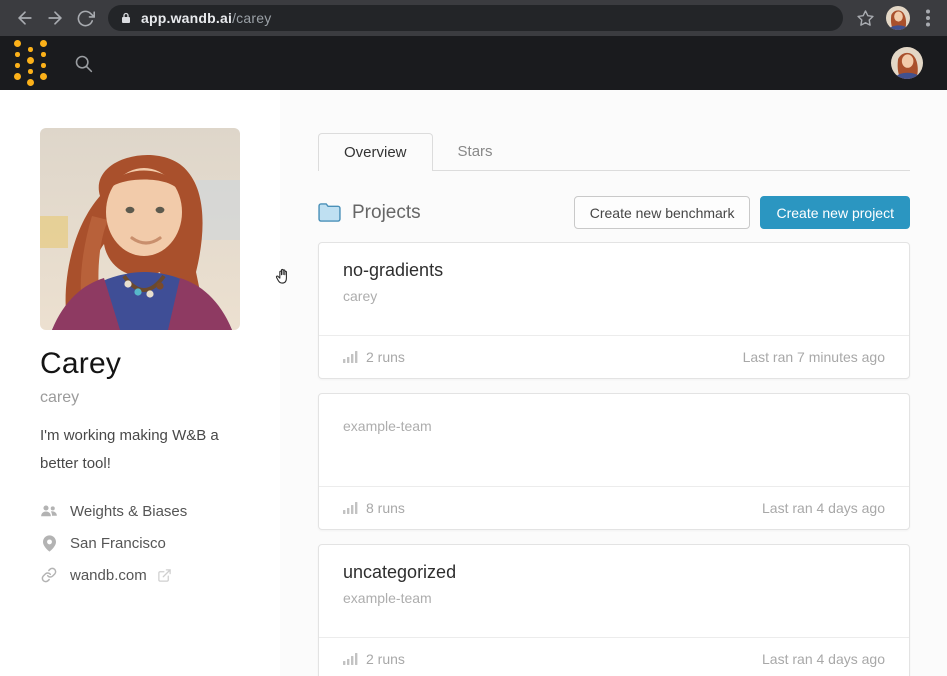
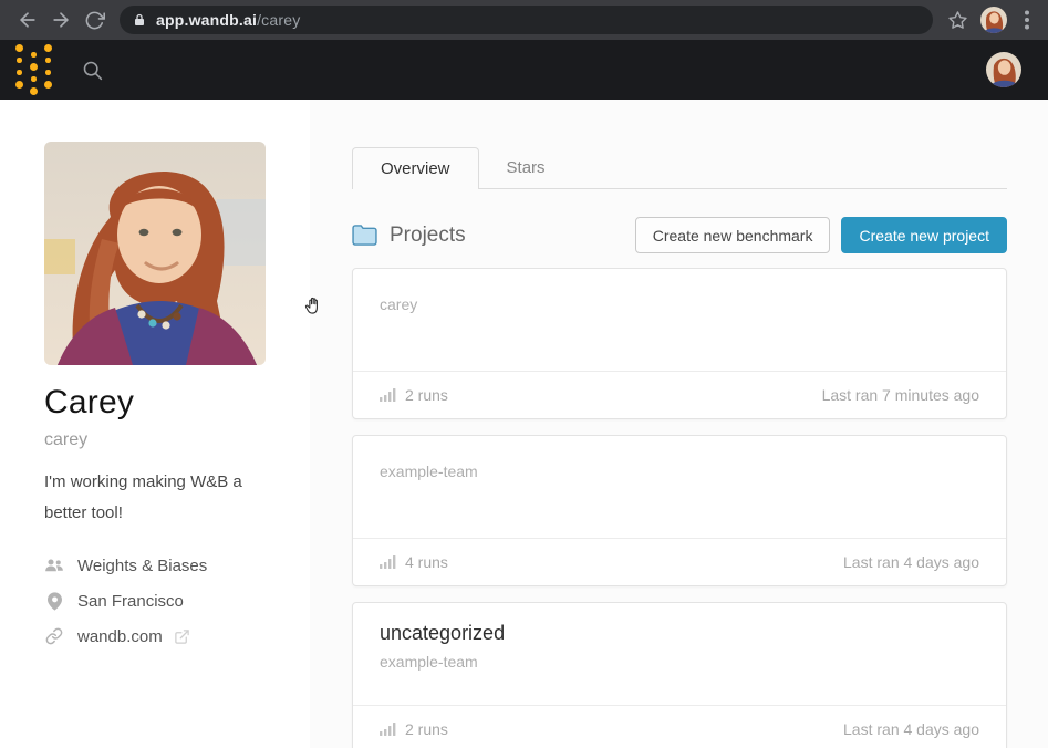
  app.wandb.ai/carey
  Carey
  carey
  I'm working making W&B a better tool!
  Weights & Biases
  San Francisco
  wandb.com
  Overview
  Stars
  Projects
  Create new benchmark
  Create new project
- no-gradients
  carey
  2 runs
  Last ran 7 minutes ago
  example-team
- 8 runs
+ 4 runs
  Last ran 4 days ago
  uncategorized
  example-team
  2 runs
  Last ran 4 days ago
